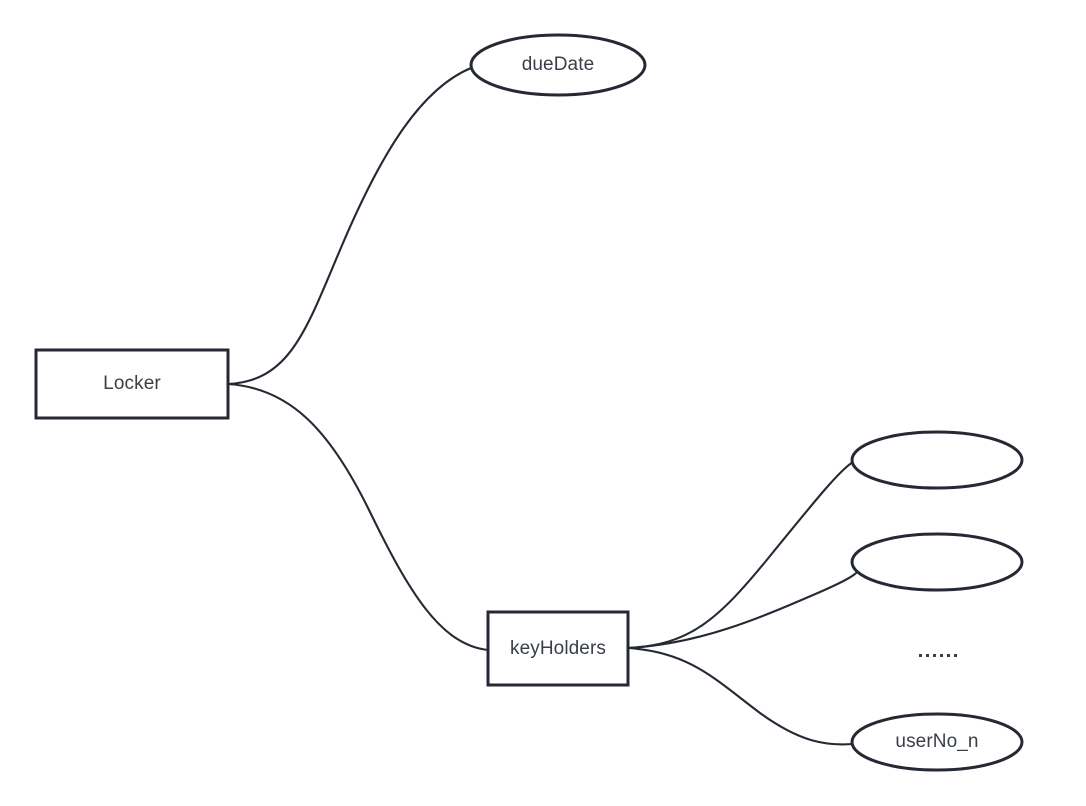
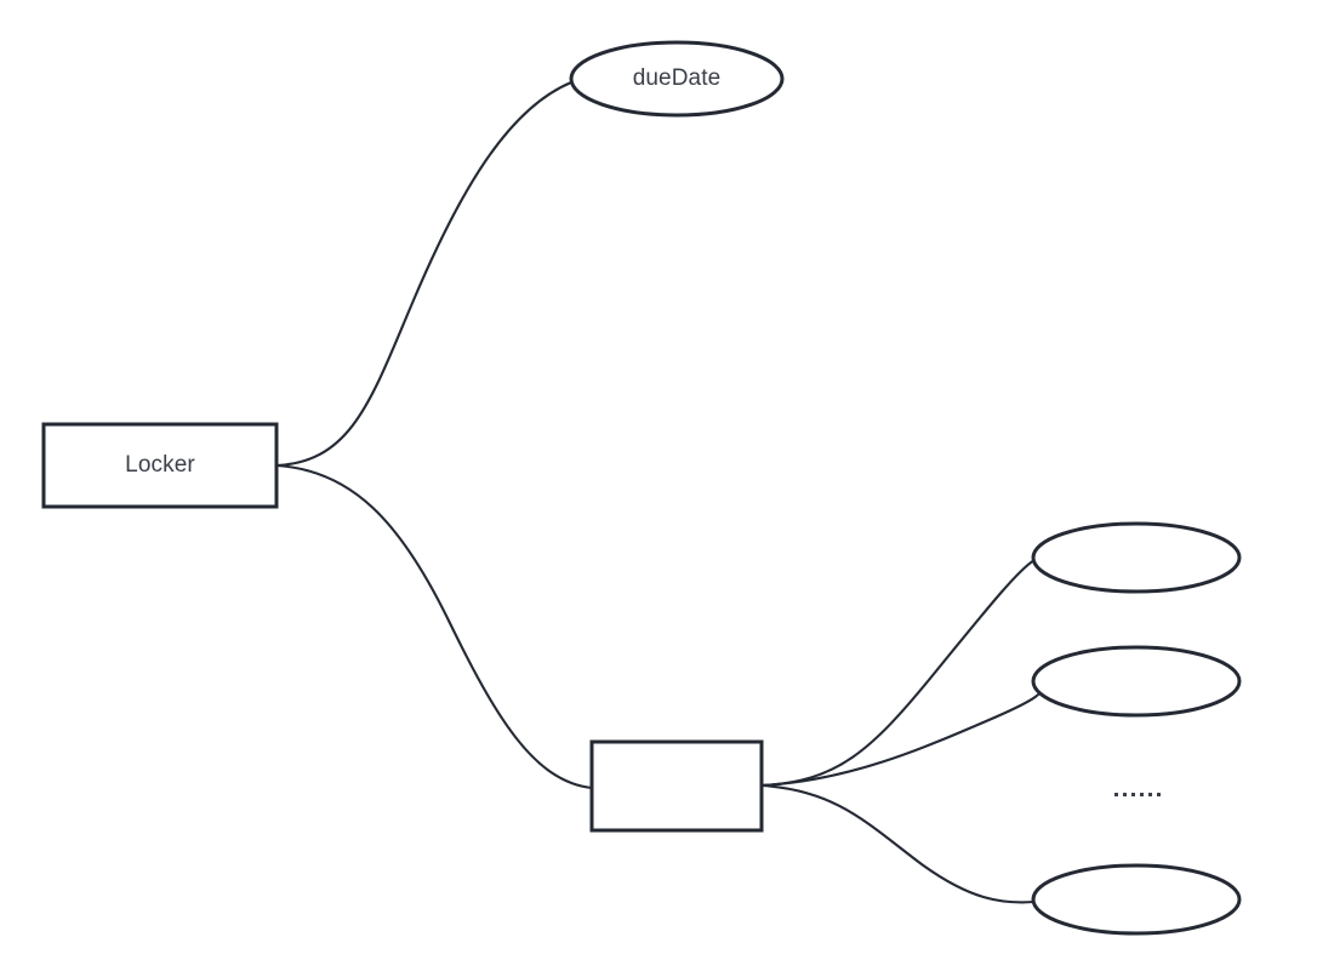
  Locker
  dueDate
- keyHolders
- userNo_n
